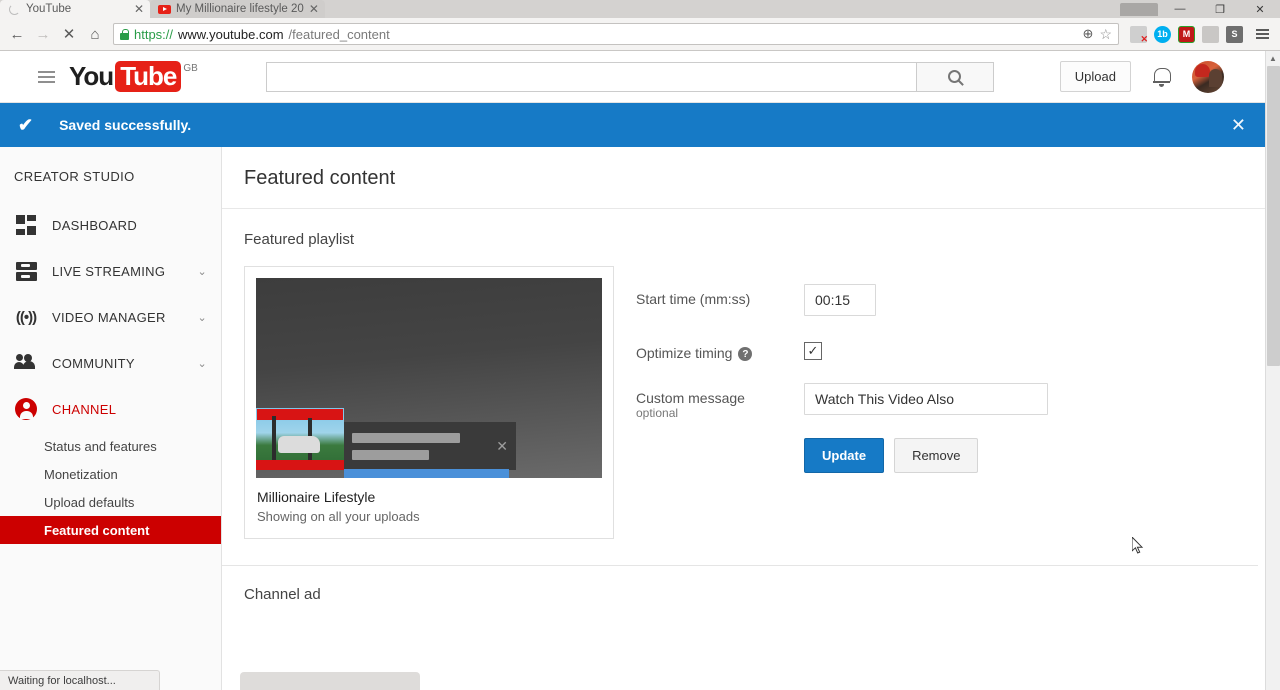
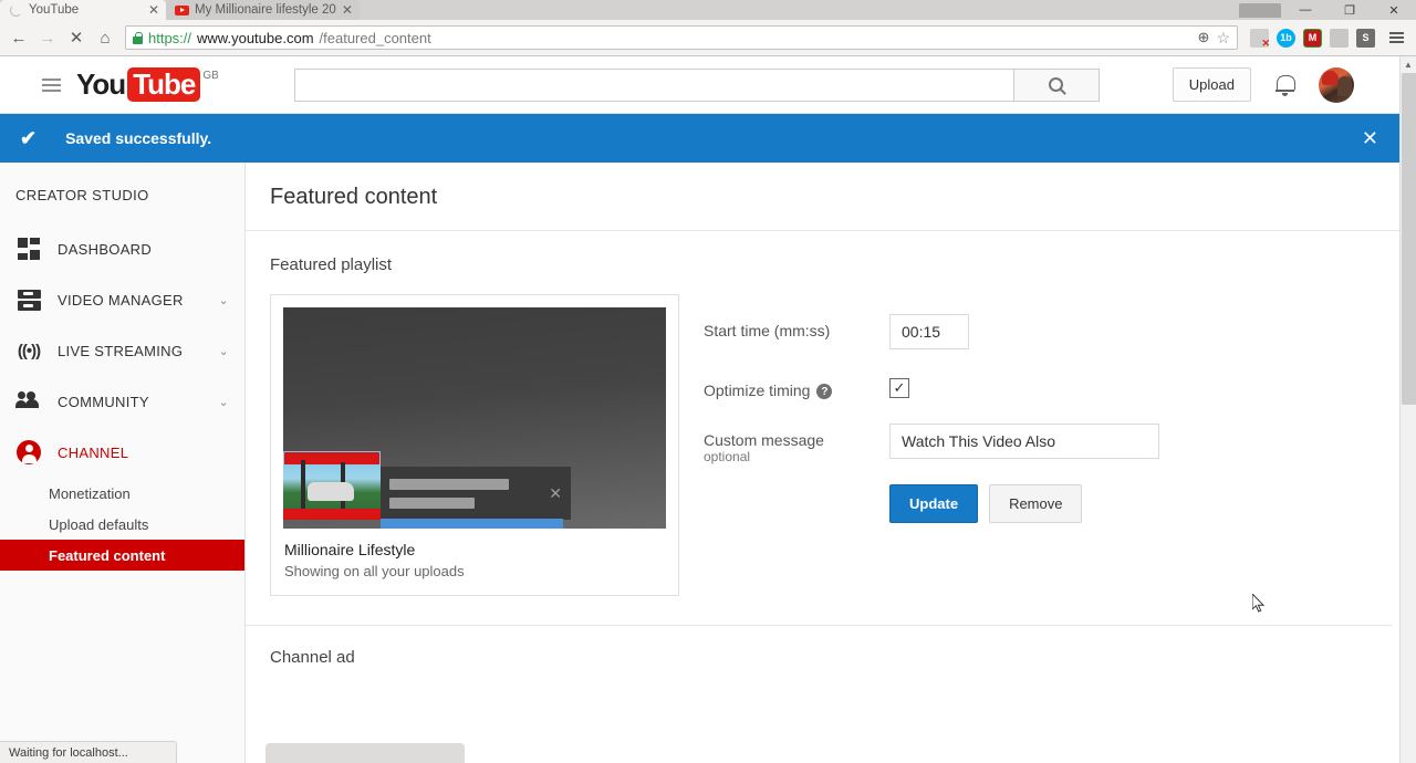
  YouTube
  ✕
  My Millionaire lifestyle 20
  ✕
  —
  ❐
  ✕
  ←
  →
  ✕
  ⌂
  https://
  www.youtube.com
  /featured_content
  ⊕
  ☆
  1b
  M
  S
  You
  Tube
  GB
  Upload
  ✔
  Saved successfully.
  ✕
  CREATOR STUDIO
  DASHBOARD
- LIVE STREAMING
+ VIDEO MANAGER
  ⌄
  ((•))
- VIDEO MANAGER
+ LIVE STREAMING
  ⌄
  COMMUNITY
  ⌄
  CHANNEL
- Status and features
  Monetization
  Upload defaults
  Featured content
  Featured content
  Featured playlist
  ✕
  Millionaire Lifestyle
  Showing on all your uploads
  Start time (mm:ss)
  00:15
  Optimize timing
  ?
  ✓
  Custom message
  optional
  Watch This Video Also
  Update
  Remove
  Channel ad
  ▲
  Waiting for localhost...
